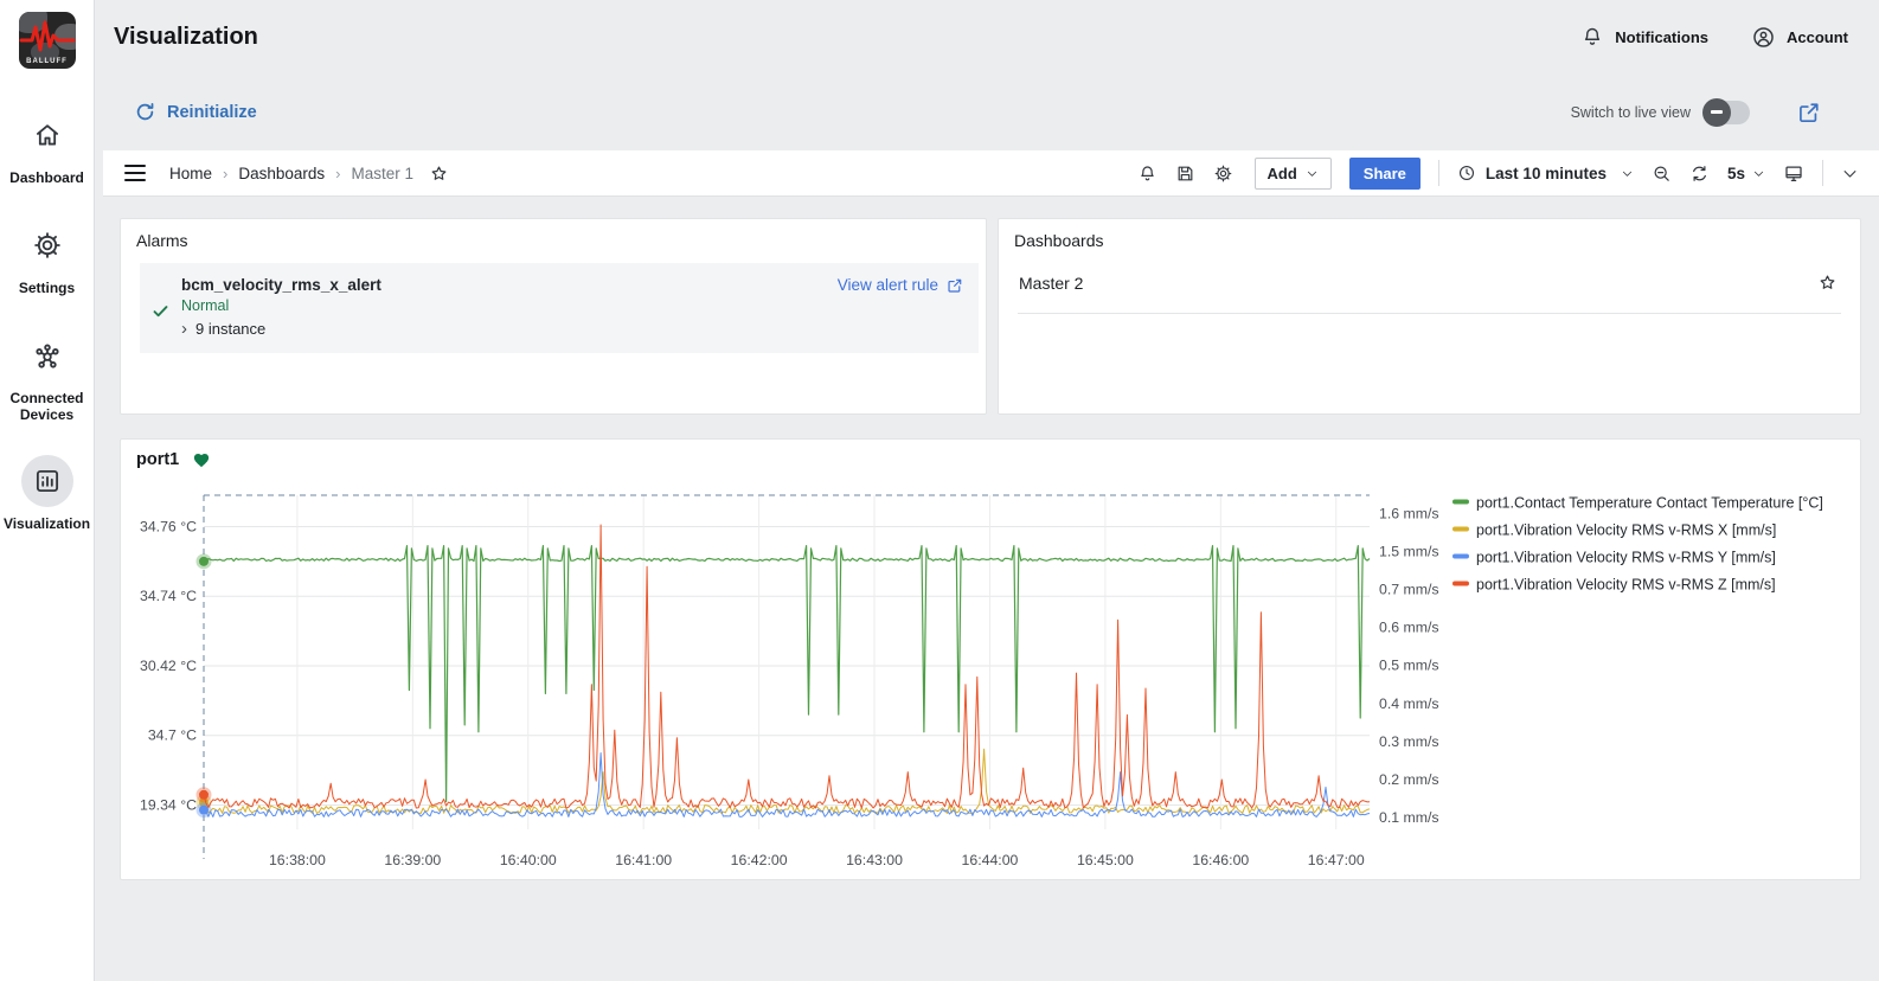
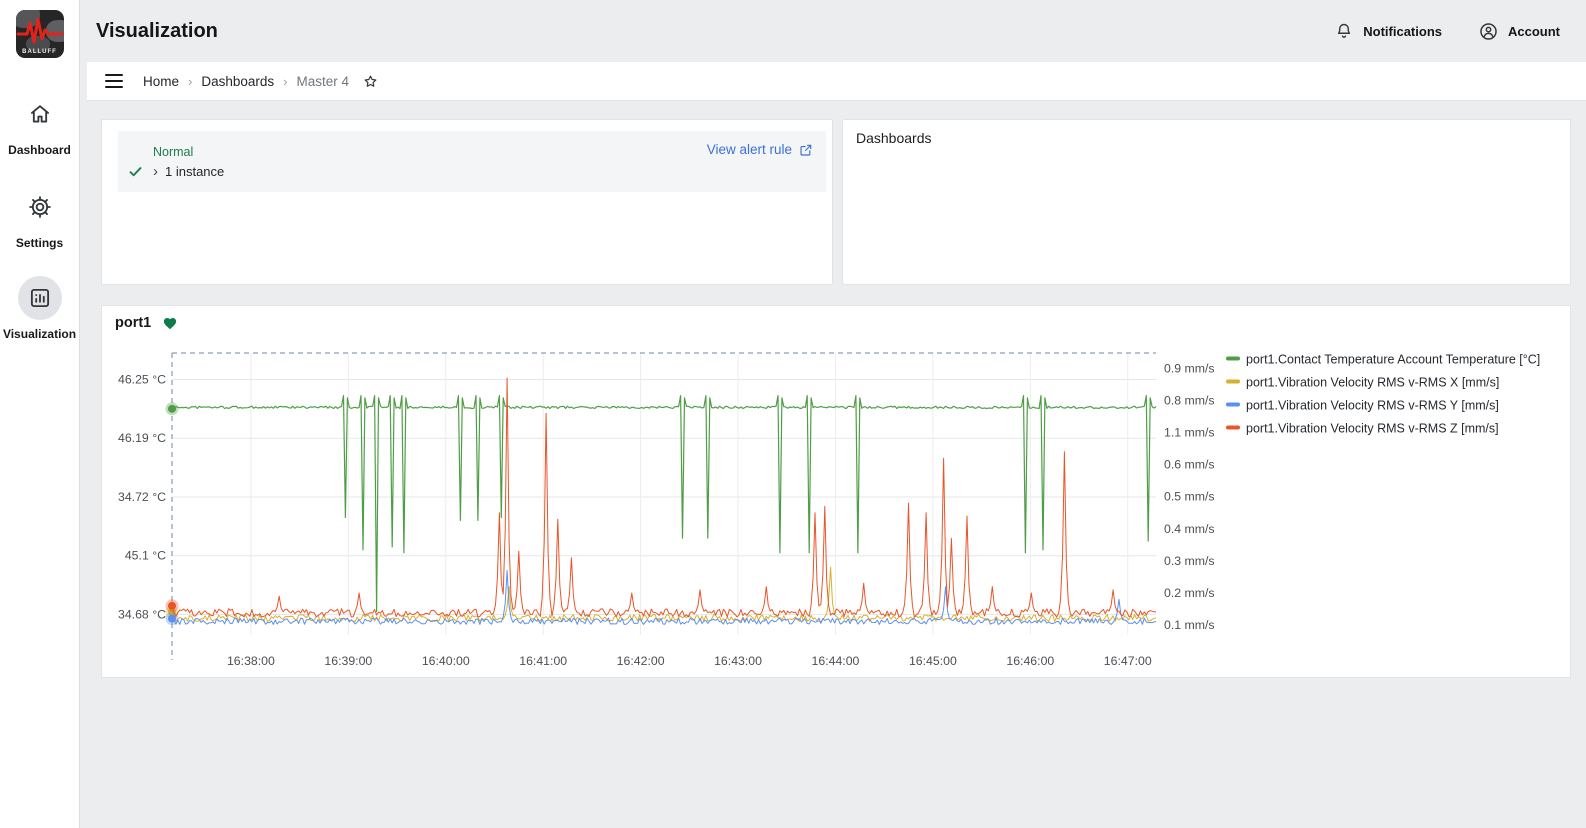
  Dashboard
  Settings
- Connected Devices
  Visualization
  Visualization
  Notifications
  Account
- Reinitialize
- Switch to live view
  Home
  ›
  Dashboards
  ›
- Master 1
+ Master 4
- Add
- Share
- Last 10 minutes
- 5s
- Alarms
- bcm_velocity_rms_x_alert
  Normal
  ›
- 9 instance
+ 1 instance
  View alert rule
  Dashboards
- Master 2
  port1
- 34.76 °C
+ 46.25 °C
- 34.74 °C
+ 46.19 °C
- 30.42 °C
+ 34.72 °C
- 34.7 °C
+ 45.1 °C
- 19.34 °C
+ 34.68 °C
- 1.6 mm/s
+ 0.9 mm/s
- 1.5 mm/s
+ 0.8 mm/s
- 0.7 mm/s
+ 1.1 mm/s
  0.6 mm/s
  0.5 mm/s
  0.4 mm/s
  0.3 mm/s
  0.2 mm/s
  0.1 mm/s
  16:38:00
  16:39:00
  16:40:00
  16:41:00
  16:42:00
  16:43:00
  16:44:00
  16:45:00
  16:46:00
  16:47:00
- port1.Contact Temperature Contact Temperature [°C]
+ port1.Contact Temperature Account Temperature [°C]
  port1.Vibration Velocity RMS v-RMS X [mm/s]
  port1.Vibration Velocity RMS v-RMS Y [mm/s]
  port1.Vibration Velocity RMS v-RMS Z [mm/s]
